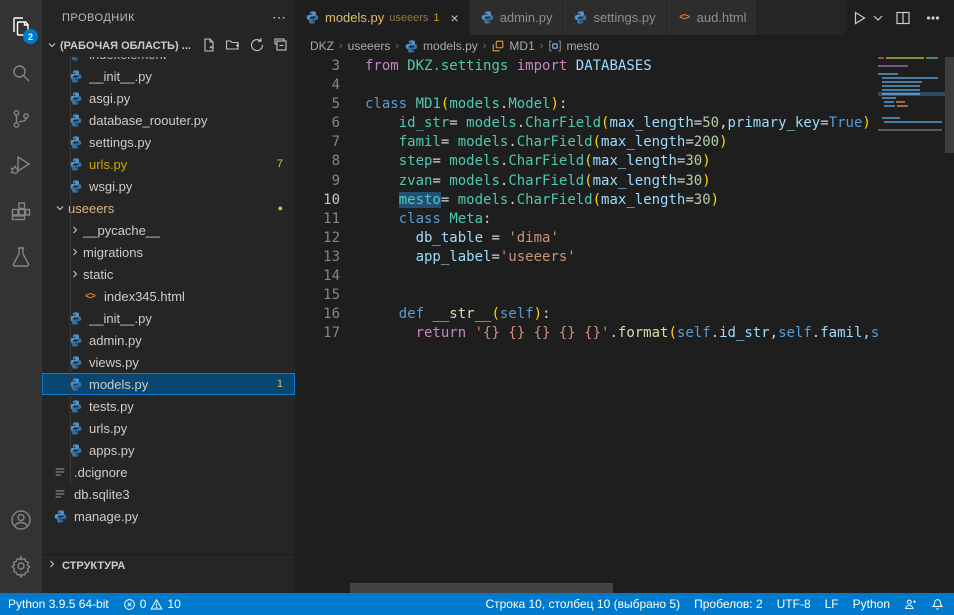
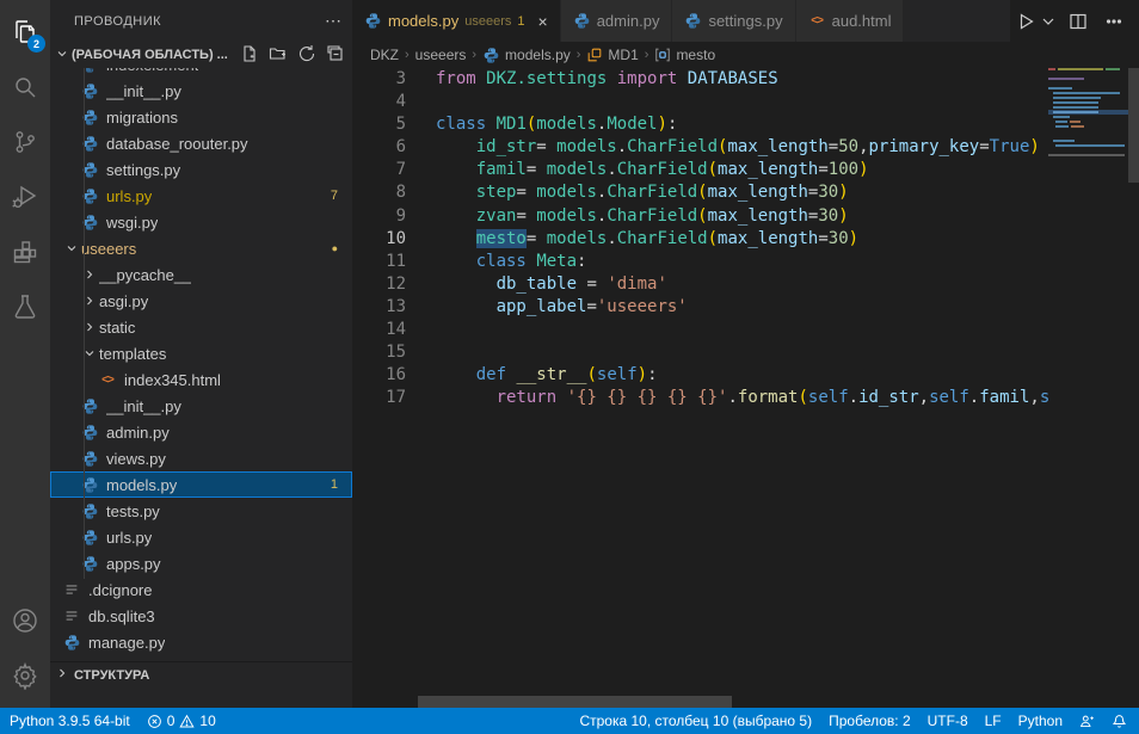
  2
  ПРОВОДНИК
  ⋯
  (РАБОЧАЯ ОБЛАСТЬ) ...
  __init__.py
- asgi.py
+ migrations
  database_roouter.py
  settings.py
  urls.py
  7
  wsgi.py
  useeers
  ●
  __pycache__
- migrations
+ asgi.py
  static
+ templates
  <>
  index345.html
  __init__.py
  admin.py
  views.py
  models.py
  1
  tests.py
  urls.py
  apps.py
  .dcignore
  db.sqlite3
  manage.py
  СТРУКТУРА
  models.py
  useeers
  1
  ×
  admin.py
  settings.py
  <>
  aud.html
  DKZ
  ›
  useeers
  ›
  models.py
  ›
  MD1
  ›
  mesto
  3
  from DKZ.settings import DATABASES
  4
  5
  class MD1(models.Model):
  6
  id_str= models.CharField(max_length=50,primary_key=True)
  7
- famil= models.CharField(max_length=200)
+ famil= models.CharField(max_length=100)
  8
  step= models.CharField(max_length=30)
  9
  zvan= models.CharField(max_length=30)
  10
  mesto= models.CharField(max_length=30)
  11
  class Meta:
  12
  db_table = 'dima'
  13
  app_label='useeers'
  14
  15
  16
  def __str__(self):
  17
  return '{} {} {} {} {}'.format(self.id_str,self.famil,s
  Python 3.9.5 64-bit
  0
  10
  Строка 10, столбец 10 (выбрано 5)
  Пробелов: 2
  UTF-8
  LF
  Python
